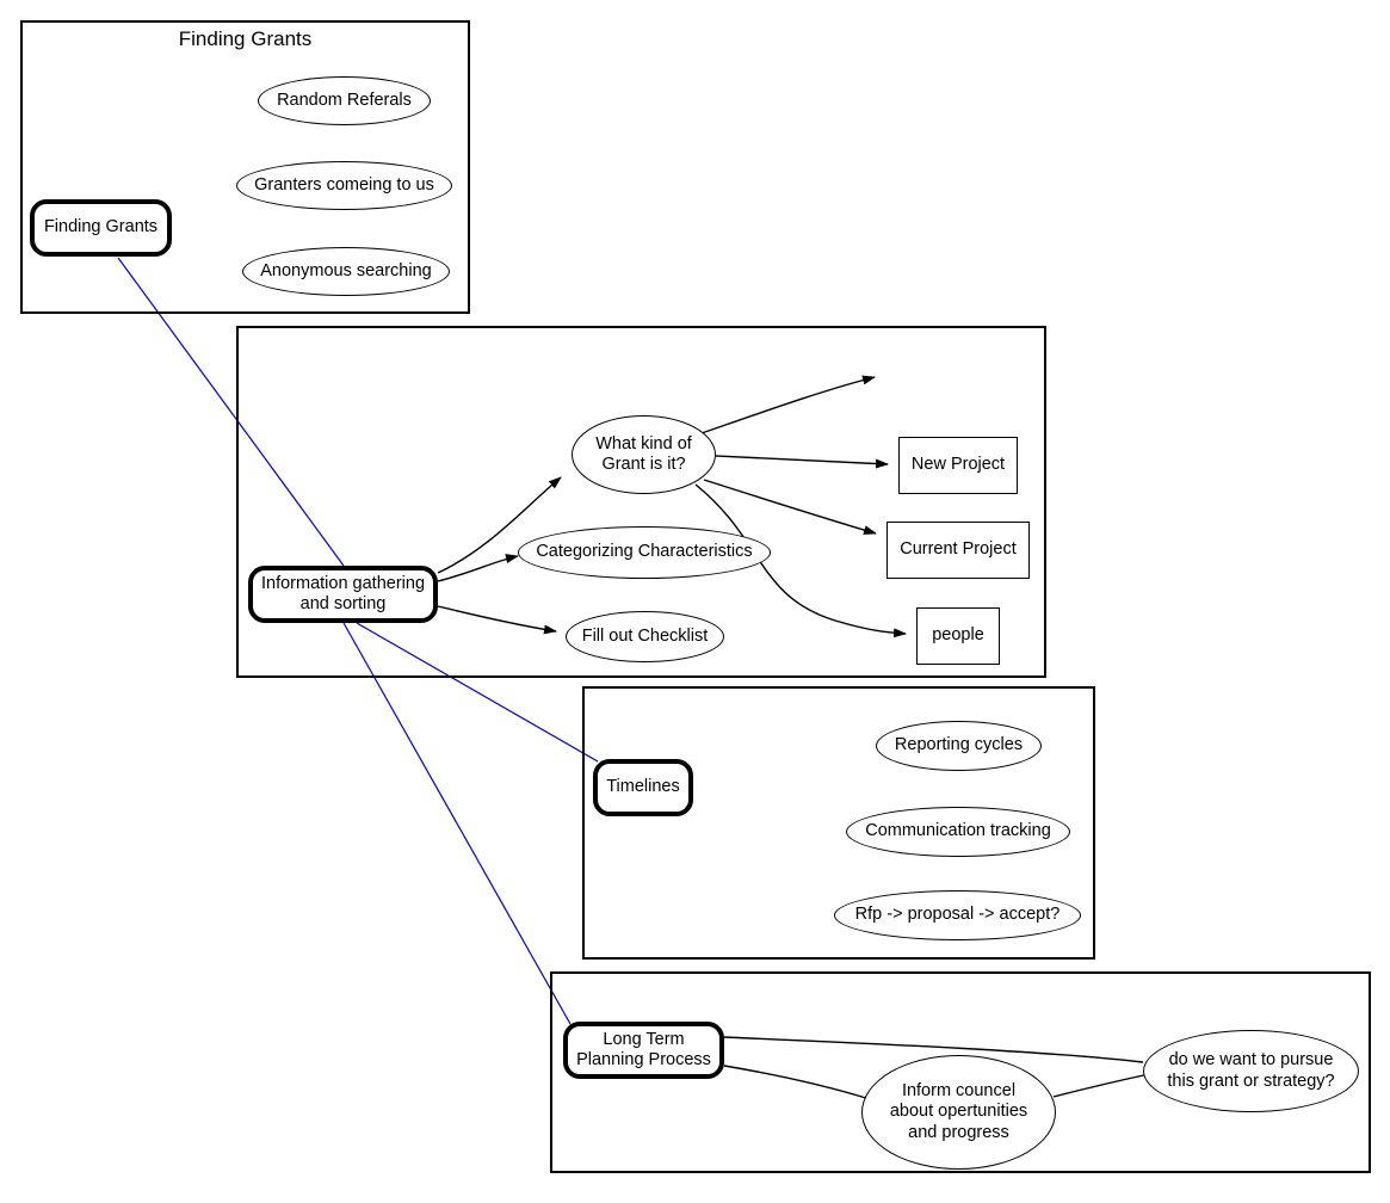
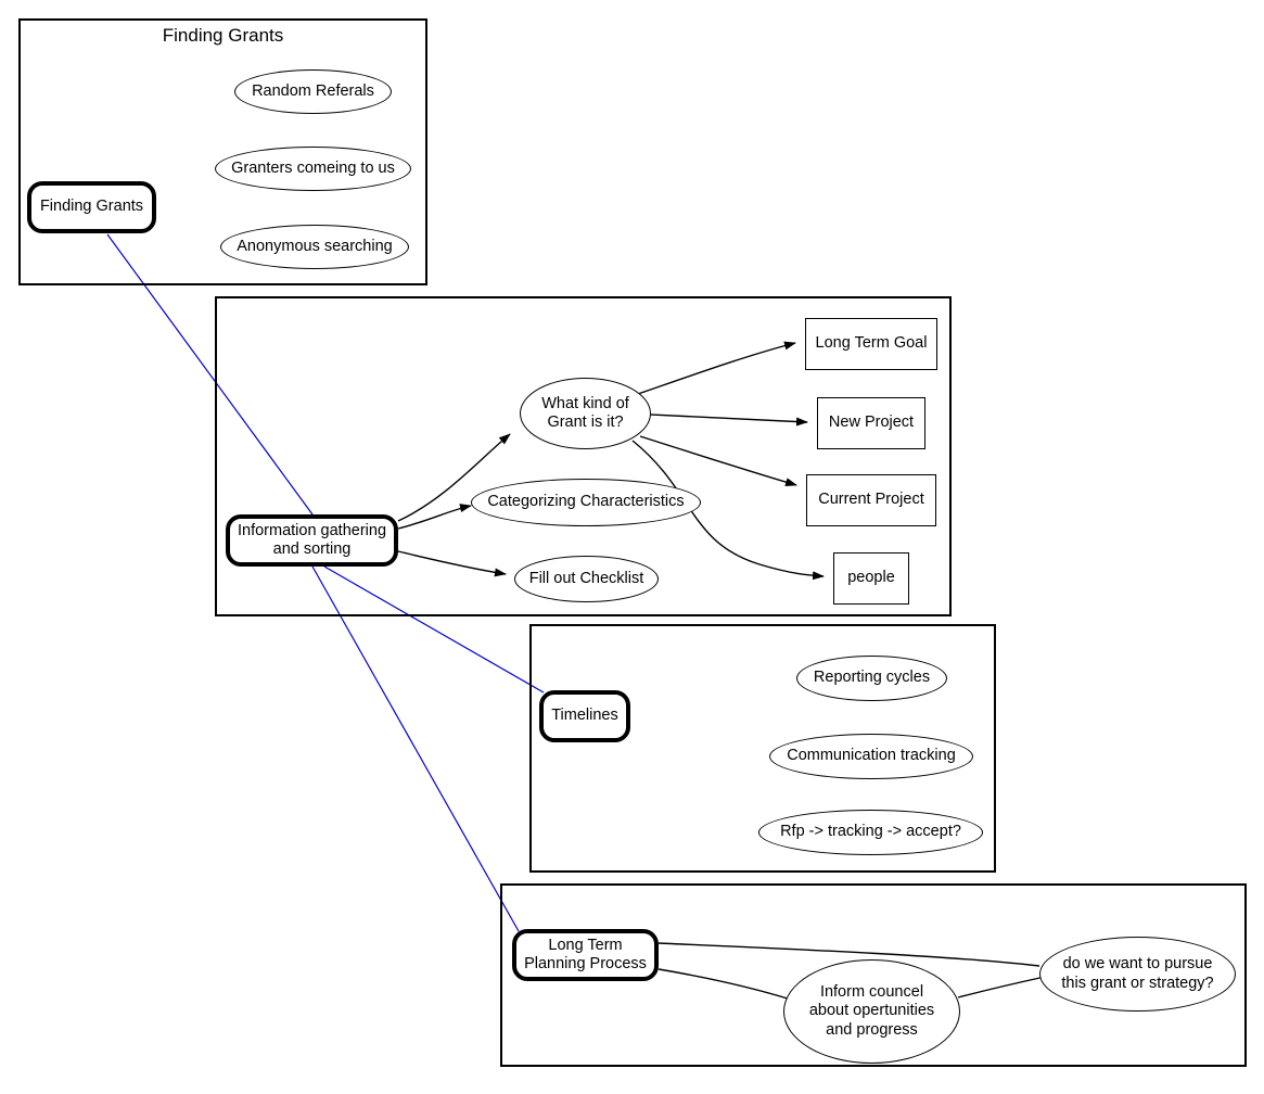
  Finding Grants
  Finding Grants
  Random Referals
  Granters comeing to us
  Anonymous searching
  Information gathering
  and sorting
  What kind of
  Grant is it?
  Categorizing Characteristics
  Fill out Checklist
+ Long Term Goal
  New Project
  Current Project
  people
  Timelines
  Reporting cycles
  Communication tracking
- Rfp -> proposal -> accept?
+ Rfp -> tracking -> accept?
  Long Term
  Planning Process
  Inform councel
  about opertunities
  and progress
  do we want to pursue
  this grant or strategy?
